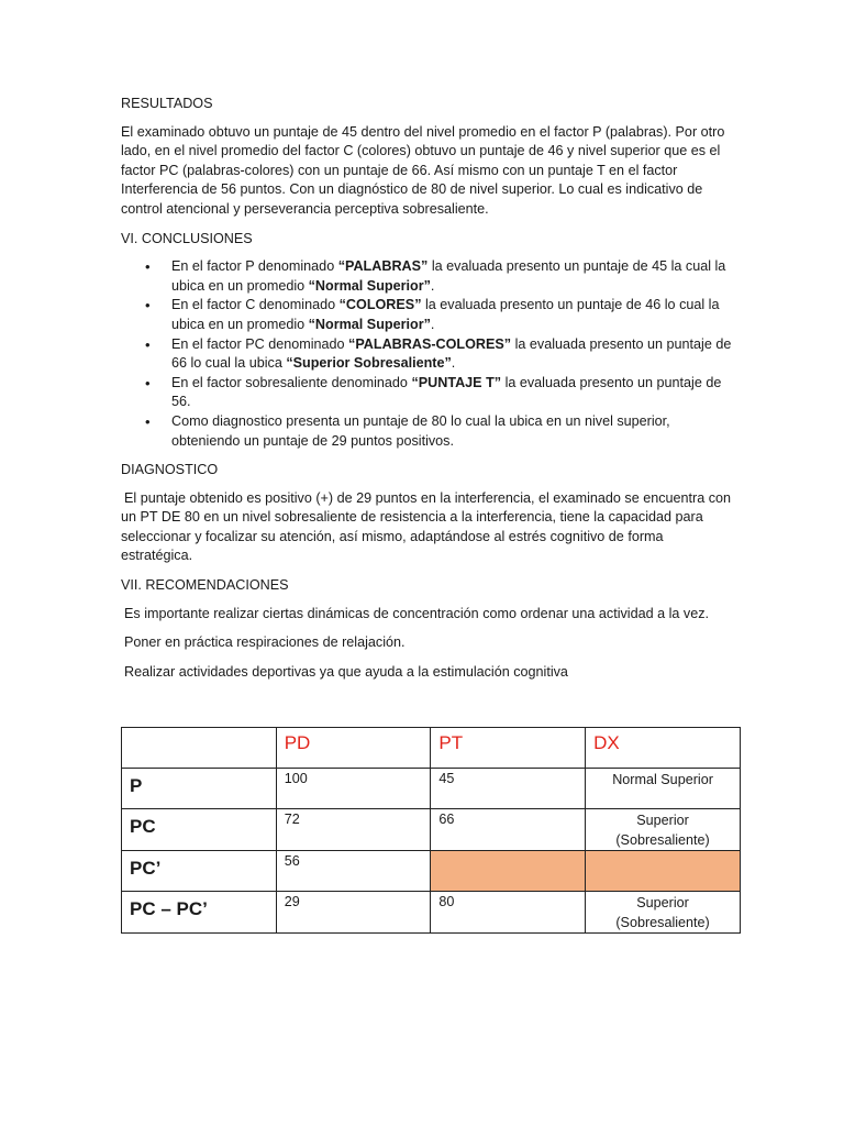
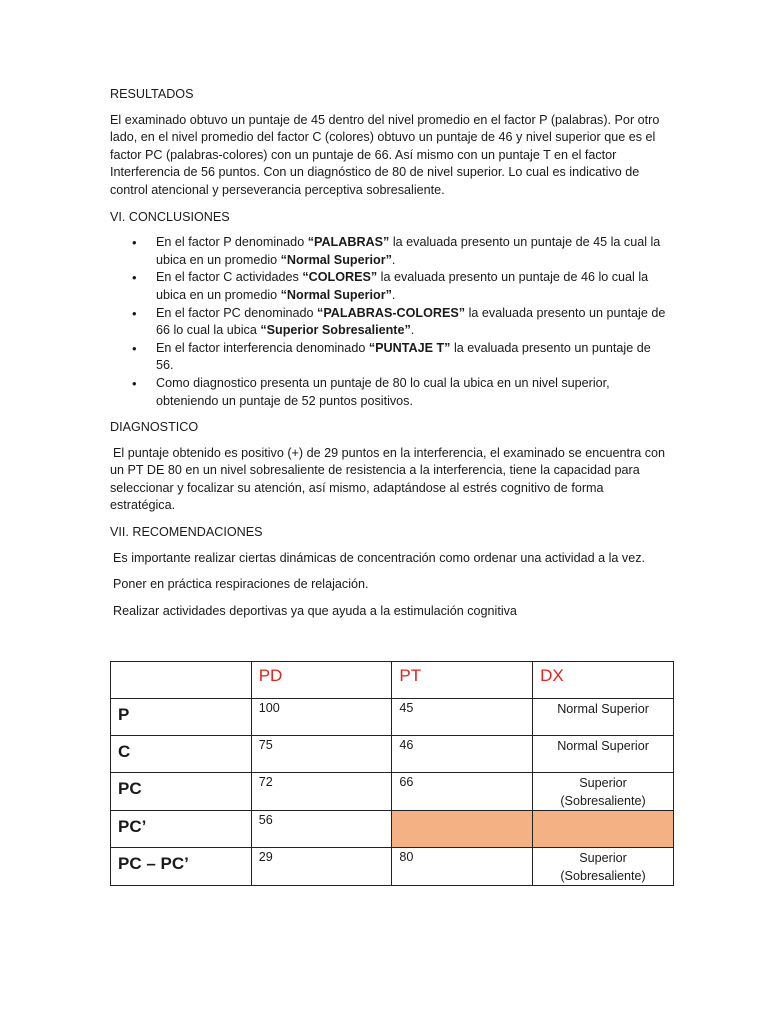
  RESULTADOS
  El examinado obtuvo un puntaje de 45 dentro del nivel promedio en el factor P (palabras). Por otro lado, en el nivel promedio del factor C (colores) obtuvo un puntaje de 46 y nivel superior que es el factor PC (palabras-colores) con un puntaje de 66. Así mismo con un puntaje T en el factor Interferencia de 56 puntos. Con un diagnóstico de 80 de nivel superior. Lo cual es indicativo de control atencional y perseverancia perceptiva sobresaliente.
  VI. CONCLUSIONES
  •
  En el factor P denominado “PALABRAS” la evaluada presento un puntaje de 45 la cual la ubica en un promedio “Normal Superior”.
  •
- En el factor C denominado “COLORES” la evaluada presento un puntaje de 46 lo cual la ubica en un promedio “Normal Superior”.
+ En el factor C actividades “COLORES” la evaluada presento un puntaje de 46 lo cual la ubica en un promedio “Normal Superior”.
  •
  En el factor PC denominado “PALABRAS-COLORES” la evaluada presento un puntaje de 66 lo cual la ubica “Superior Sobresaliente”.
  •
- En el factor sobresaliente denominado “PUNTAJE T” la evaluada presento un puntaje de 56.
+ En el factor interferencia denominado “PUNTAJE T” la evaluada presento un puntaje de 56.
  •
- Como diagnostico presenta un puntaje de 80 lo cual la ubica en un nivel superior, obteniendo un puntaje de 29 puntos positivos.
+ Como diagnostico presenta un puntaje de 80 lo cual la ubica en un nivel superior, obteniendo un puntaje de 52 puntos positivos.
  DIAGNOSTICO
  El puntaje obtenido es positivo (+) de 29 puntos en la interferencia, el examinado se encuentra con un PT DE 80 en un nivel sobresaliente de resistencia a la interferencia, tiene la capacidad para seleccionar y focalizar su atención, así mismo, adaptándose al estrés cognitivo de forma estratégica.
  VII. RECOMENDACIONES
  Es importante realizar ciertas dinámicas de concentración como ordenar una actividad a la vez.
  Poner en práctica respiraciones de relajación.
  Realizar actividades deportivas ya que ayuda a la estimulación cognitiva
  	PD	PT	DX
  P	100	45	Normal Superior
+ C	75	46	Normal Superior
  PC	72	66	Superior(Sobresaliente)
  PC’	56
  PC – PC’	29	80	Superior(Sobresaliente)
